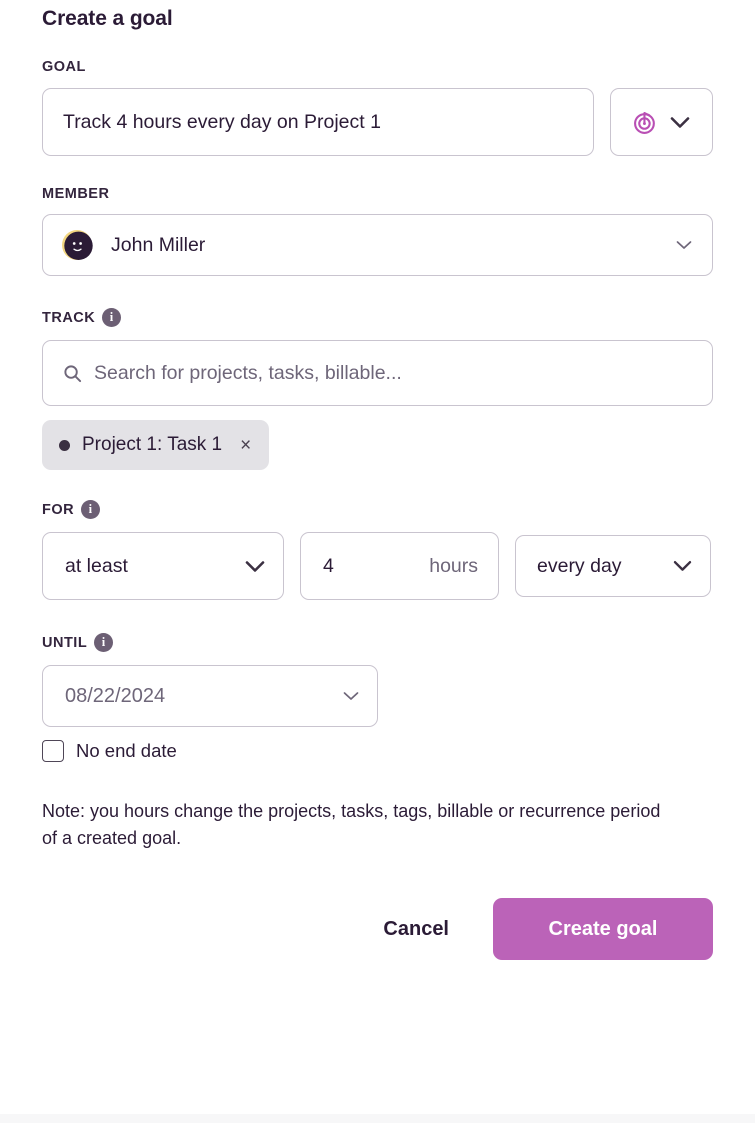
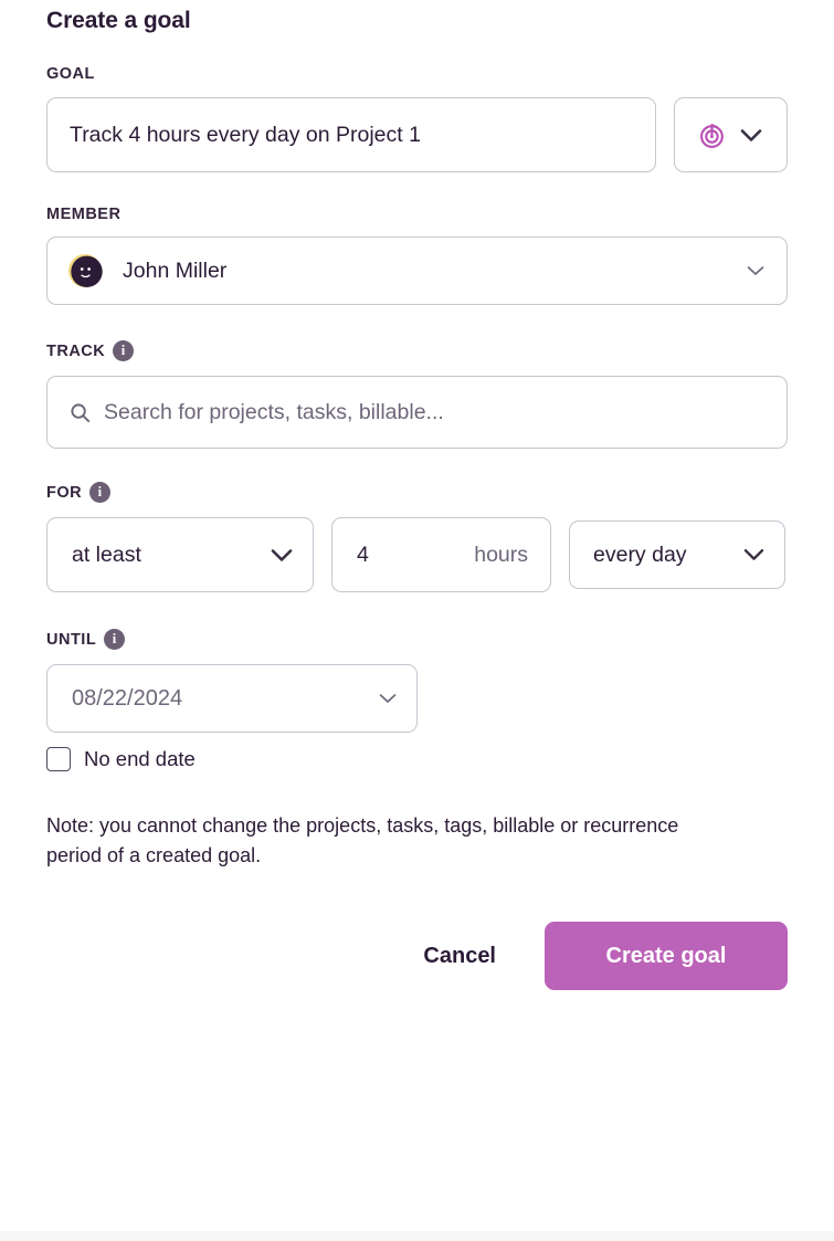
  Create a goal
  GOAL
  Track 4 hours every day on Project 1
  MEMBER
  John Miller
  TRACK
  i
  Search for projects, tasks, billable...
- Project 1: Task 1
- ×
  FOR
  i
  at least
  4
  hours
  every day
  UNTIL
  i
  08/22/2024
  No end date
- Note: you hours change the projects, tasks, tags, billable or recurrence period of a created goal.
+ Note: you cannot change the projects, tasks, tags, billable or recurrence period of a created goal.
  Cancel
  Create goal
